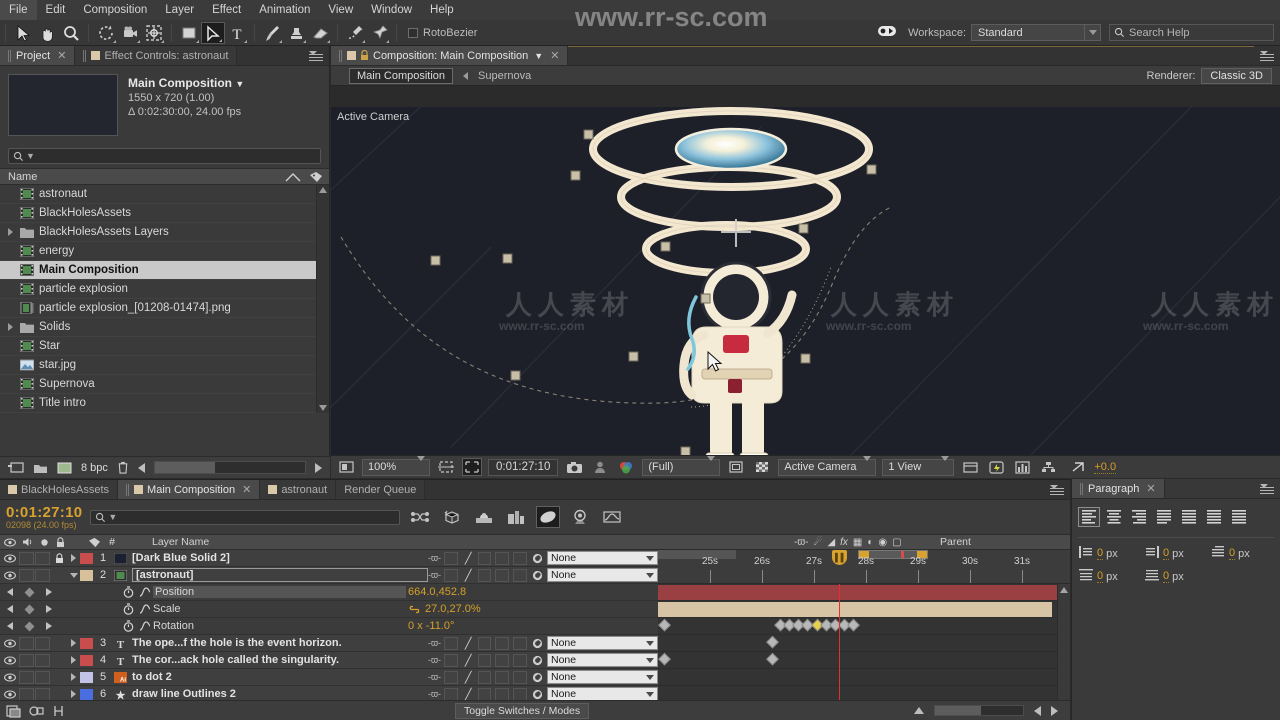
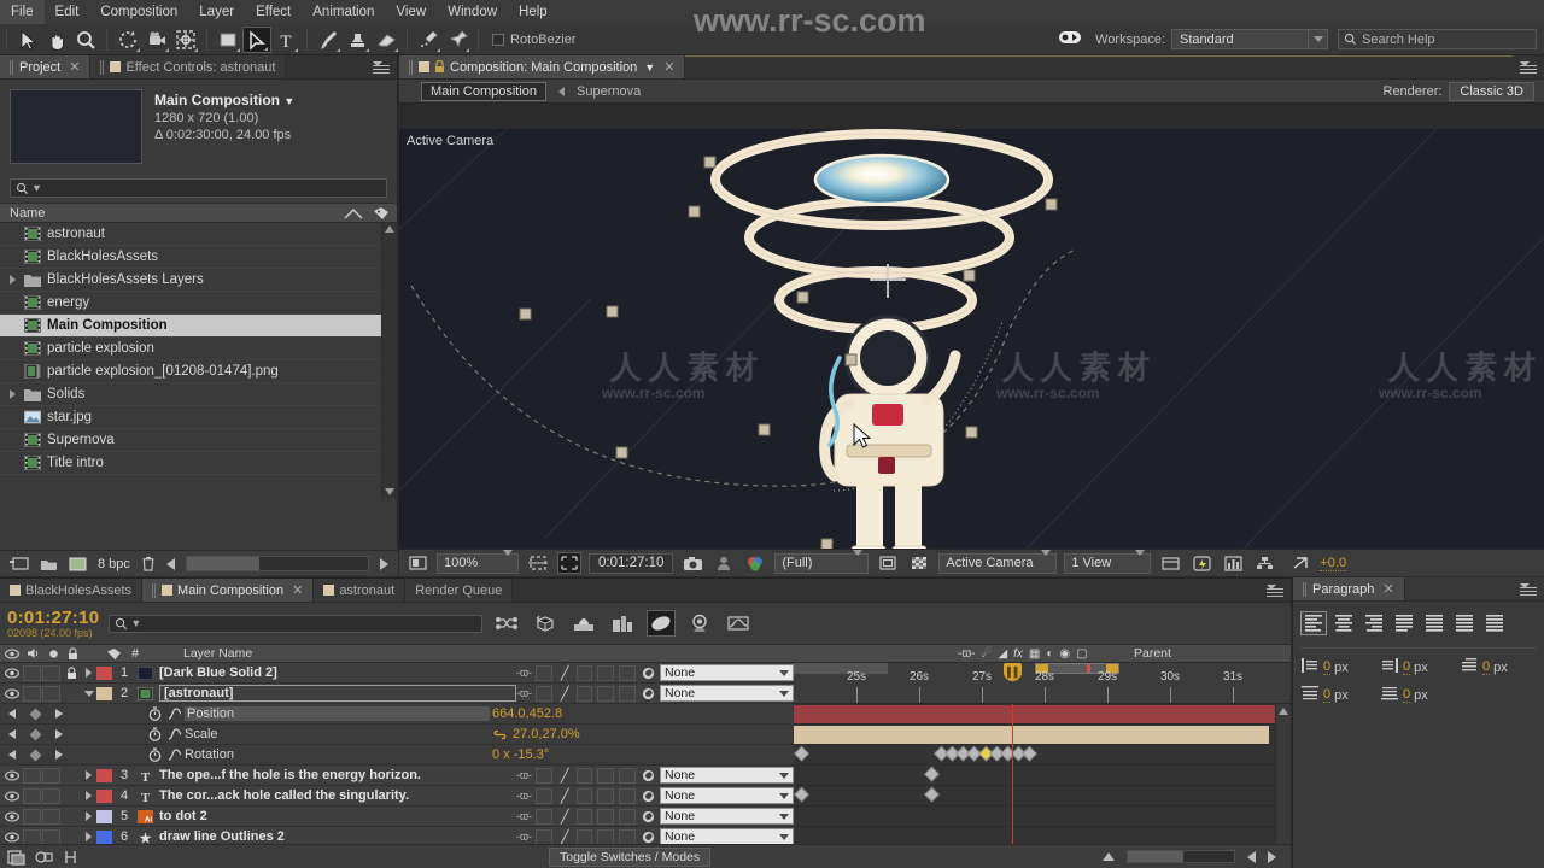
  File
  Edit
  Composition
  Layer
  Effect
  Animation
  View
  Window
  Help
  T
  RotoBezier
  Workspace:
  Standard
  Search Help
  www.rr-sc.com
  Project
  ✕
  Effect Controls: astronaut
  Main Composition ▼
- 1550 x 720 (1.00)
+ 1280 x 720 (1.00)
  Δ 0:02:30:00, 24.00 fps
  ▼
  Name
  astronaut
  BlackHolesAssets
  BlackHolesAssets Layers
  energy
  Main Composition
  particle explosion
  particle explosion_[01208-01474].png
  Solids
- Star
  star.jpg
  Supernova
  Title intro
  8 bpc
  Composition: Main Composition
  ▼
  ✕
  Main Composition
  Supernova
  Renderer:
  Classic 3D
  Active Camera
  人人素材
  www.rr-sc.com
  人人素材
  www.rr-sc.com
  人人素材
  www.rr-sc.com
  100%
  0:01:27:10
  (Full)
  Active Camera
  1 View
  +0.0
  BlackHolesAssets
  Main Composition
  ✕
  astronaut
  Render Queue
  0:01:27:10
  02098 (24.00 fps)
  ▼
  #
  Layer Name
  -ϖ-
  ☄
  ◢
  fx
  ▦
  ◐
  ◉
  ▢
  Parent
  1
  [Dark Blue Solid 2]
  -ϖ-
  ╱
  None
  2
  [astronaut]
  -ϖ-
  ╱
  None
  Position
  664.0,452.8
  Scale
  27.0,27.0%
  Rotation
- 0 x -11.0°
+ 0 x -15.3°
  3
  T
- The ope...f the hole is the event horizon.
+ The ope...f the hole is the energy horizon.
  -ϖ-
  ╱
  None
  4
  T
  The cor...ack hole called the singularity.
  -ϖ-
  ╱
  None
  5
  to dot 2
  -ϖ-
  ╱
  None
  6
  ★
  draw line Outlines 2
  -ϖ-
  ╱
  None
  25s
  26s
  27s
  28s
  29s
  30s
  31s
  ▌▌
  Toggle Switches / Modes
  Paragraph
  ✕
  0
  px
  0
  px
  0
  px
  0
  px
  0
  px
